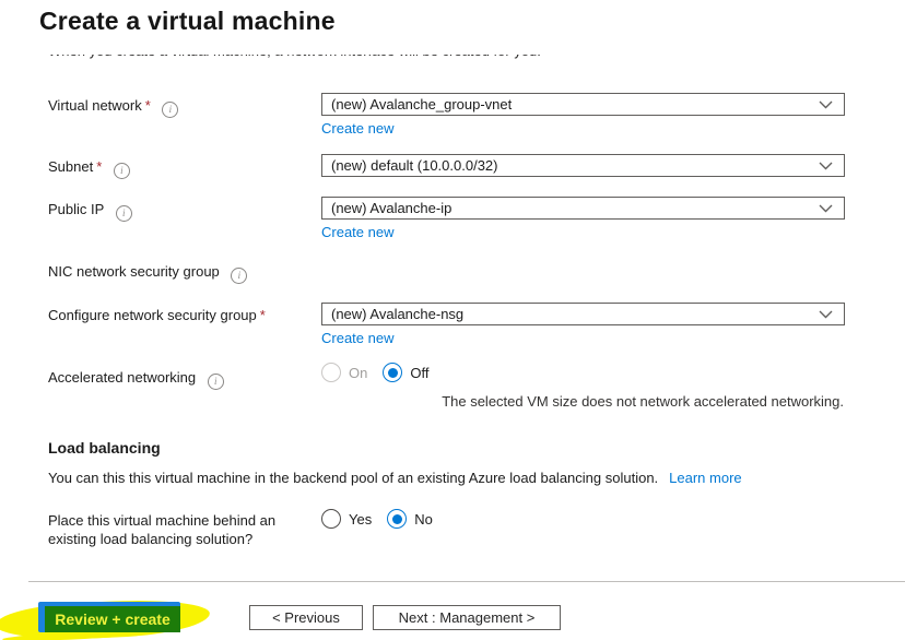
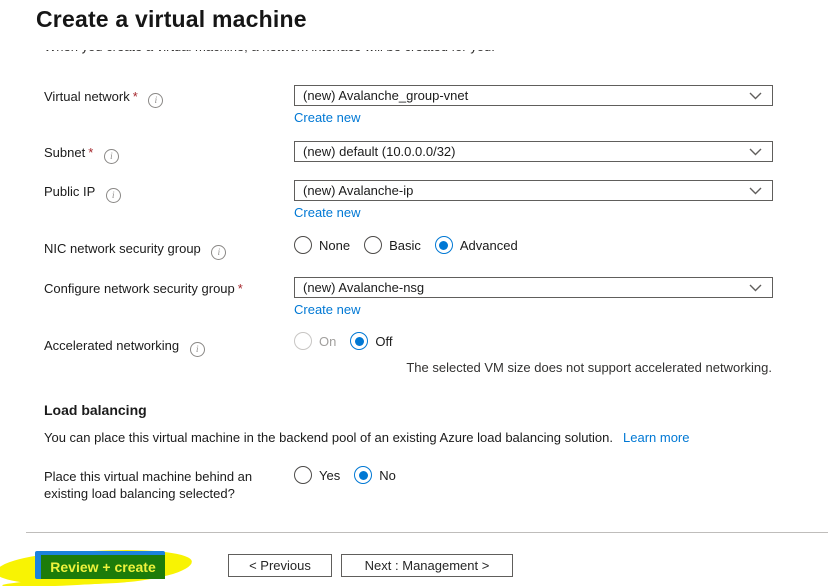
  Create a virtual machine
  Virtual network * i
  (new) Avalanche_group-vnet
  Create new
  Subnet * i
  (new) default (10.0.0.0/32)
  Public IP i
  (new) Avalanche-ip
  Create new
  NIC network security group i
+ None
+ Basic
+ Advanced
  Configure network security group *
  (new) Avalanche-nsg
  Create new
  Accelerated networking i
  On
  Off
- The selected VM size does not network accelerated networking.
+ The selected VM size does not support accelerated networking.
  Load balancing
- You can this this virtual machine in the backend pool of an existing Azure load balancing solution. Learn more
+ You can place this virtual machine in the backend pool of an existing Azure load balancing solution. Learn more
- Place this virtual machine behind an existing load balancing solution?
+ Place this virtual machine behind an existing load balancing selected?
  Yes
  No
  Review + create
  < Previous
  Next : Management >
